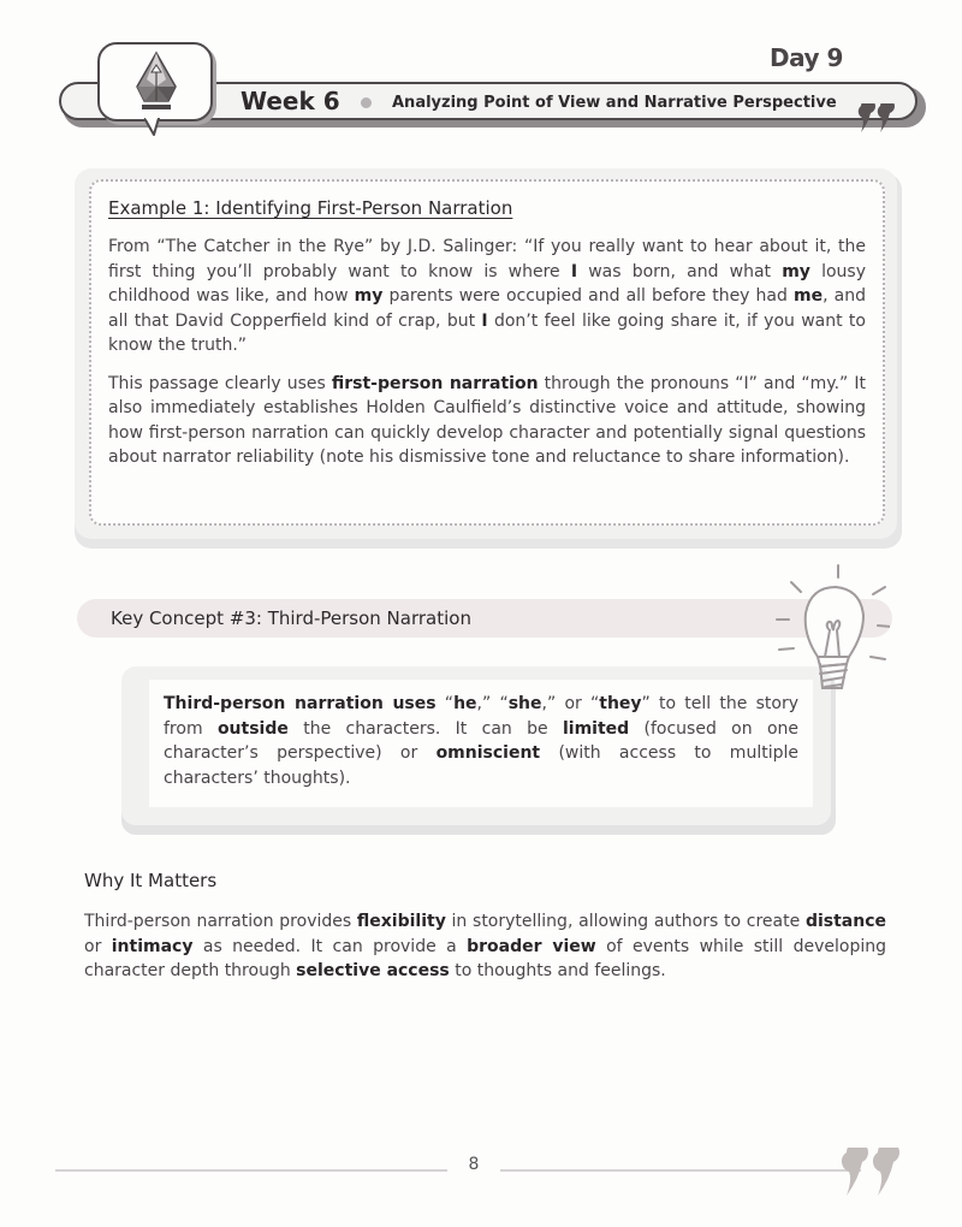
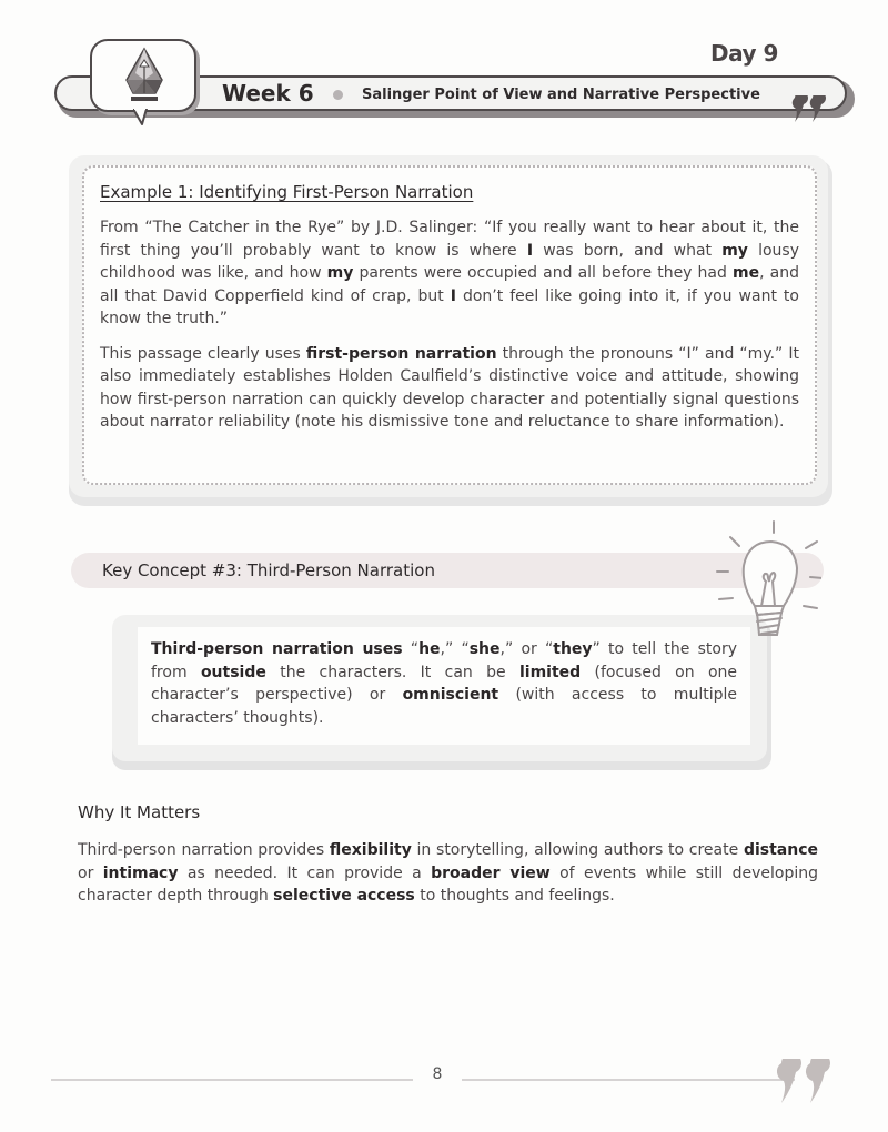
  Day 9
  Week 6
- Analyzing Point of View and Narrative Perspective
+ Salinger Point of View and Narrative Perspective
  Example 1: Identifying First-Person Narration
- From “The Catcher in the Rye” by J.D. Salinger: “If you really want to hear about it, the first thing you’ll probably want to know is where I was born, and what my lousy childhood was like, and how my parents were occupied and all before they had me, and all that David Copperfield kind of crap, but I don’t feel like going share it, if you want to know the truth.”
+ From “The Catcher in the Rye” by J.D. Salinger: “If you really want to hear about it, the first thing you’ll probably want to know is where I was born, and what my lousy childhood was like, and how my parents were occupied and all before they had me, and all that David Copperfield kind of crap, but I don’t feel like going into it, if you want to know the truth.”
  This passage clearly uses first-person narration through the pronouns “I” and “my.” It also immediately establishes Holden Caulfield’s distinctive voice and attitude, showing how first-person narration can quickly develop character and potentially signal questions about narrator reliability (note his dismissive tone and reluctance to share information).
  Key Concept #3: Third-Person Narration
  Third-person narration uses “he,” “she,” or “they” to tell the story from outside the characters. It can be limited (focused on one character’s perspective) or omniscient (with access to multiple characters’ thoughts).
  Why It Matters
  Third-person narration provides flexibility in storytelling, allowing authors to create distance or intimacy as needed. It can provide a broader view of events while still developing character depth through selective access to thoughts and feelings.
  8
